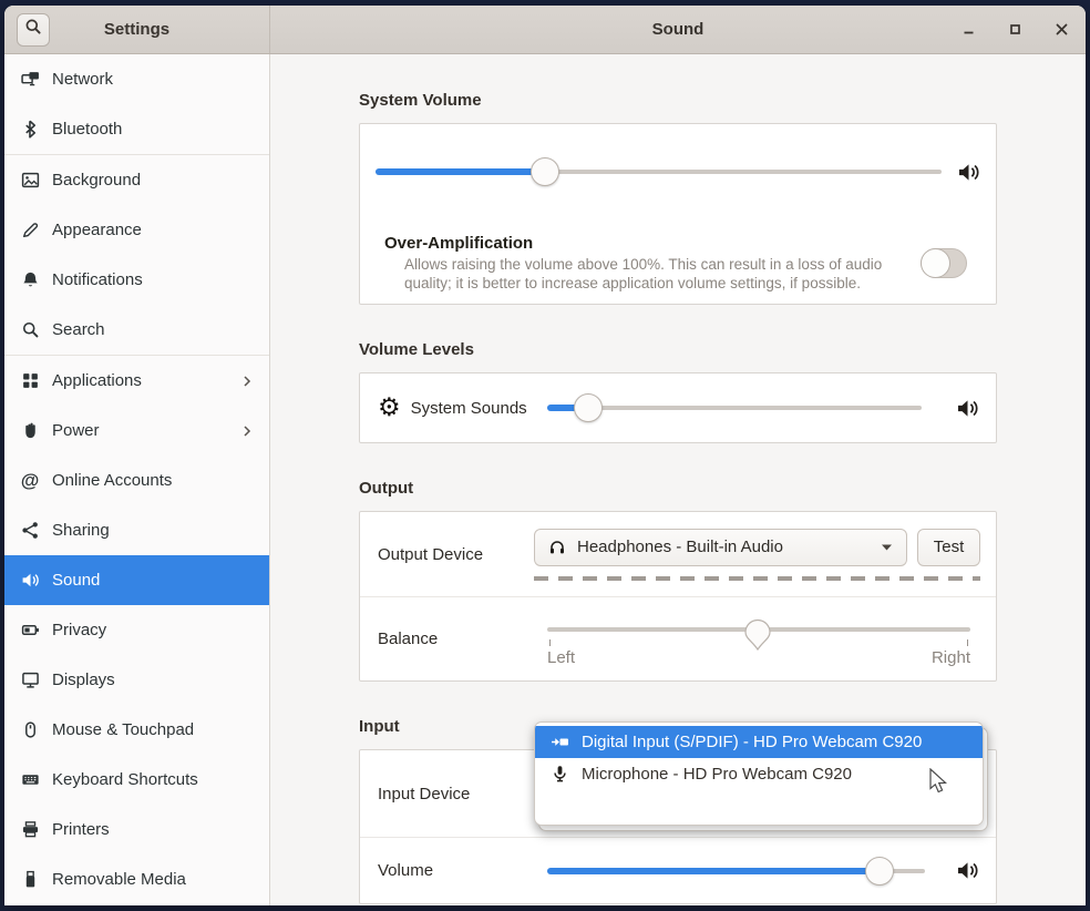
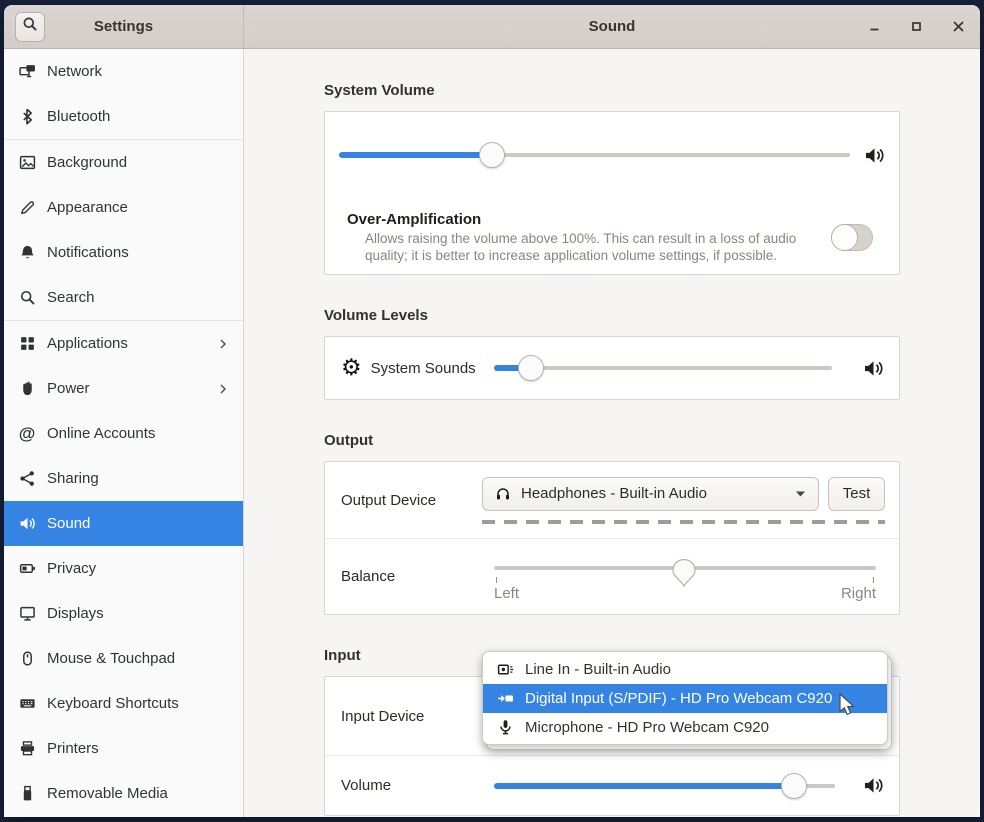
  Settings
  Sound
  Network
  Bluetooth
  Background
  Appearance
  Notifications
  Search
  Applications
  Power
  @
  Online Accounts
  Sharing
  Sound
  Privacy
  Displays
  Mouse & Touchpad
  Keyboard Shortcuts
  Printers
  Removable Media
  System Volume
  Over-Amplification
  Allows raising the volume above 100%. This can result in a loss of audio quality; it is better to increase application volume settings, if possible.
  Volume Levels
  ⚙
  System Sounds
  Output
  Output Device
  Headphones - Built-in Audio
  Test
  Balance
  Left
  Right
  Input
  Input Device
  Volume
+ Line In - Built-in Audio
  Digital Input (S/PDIF) - HD Pro Webcam C920
  Microphone - HD Pro Webcam C920
